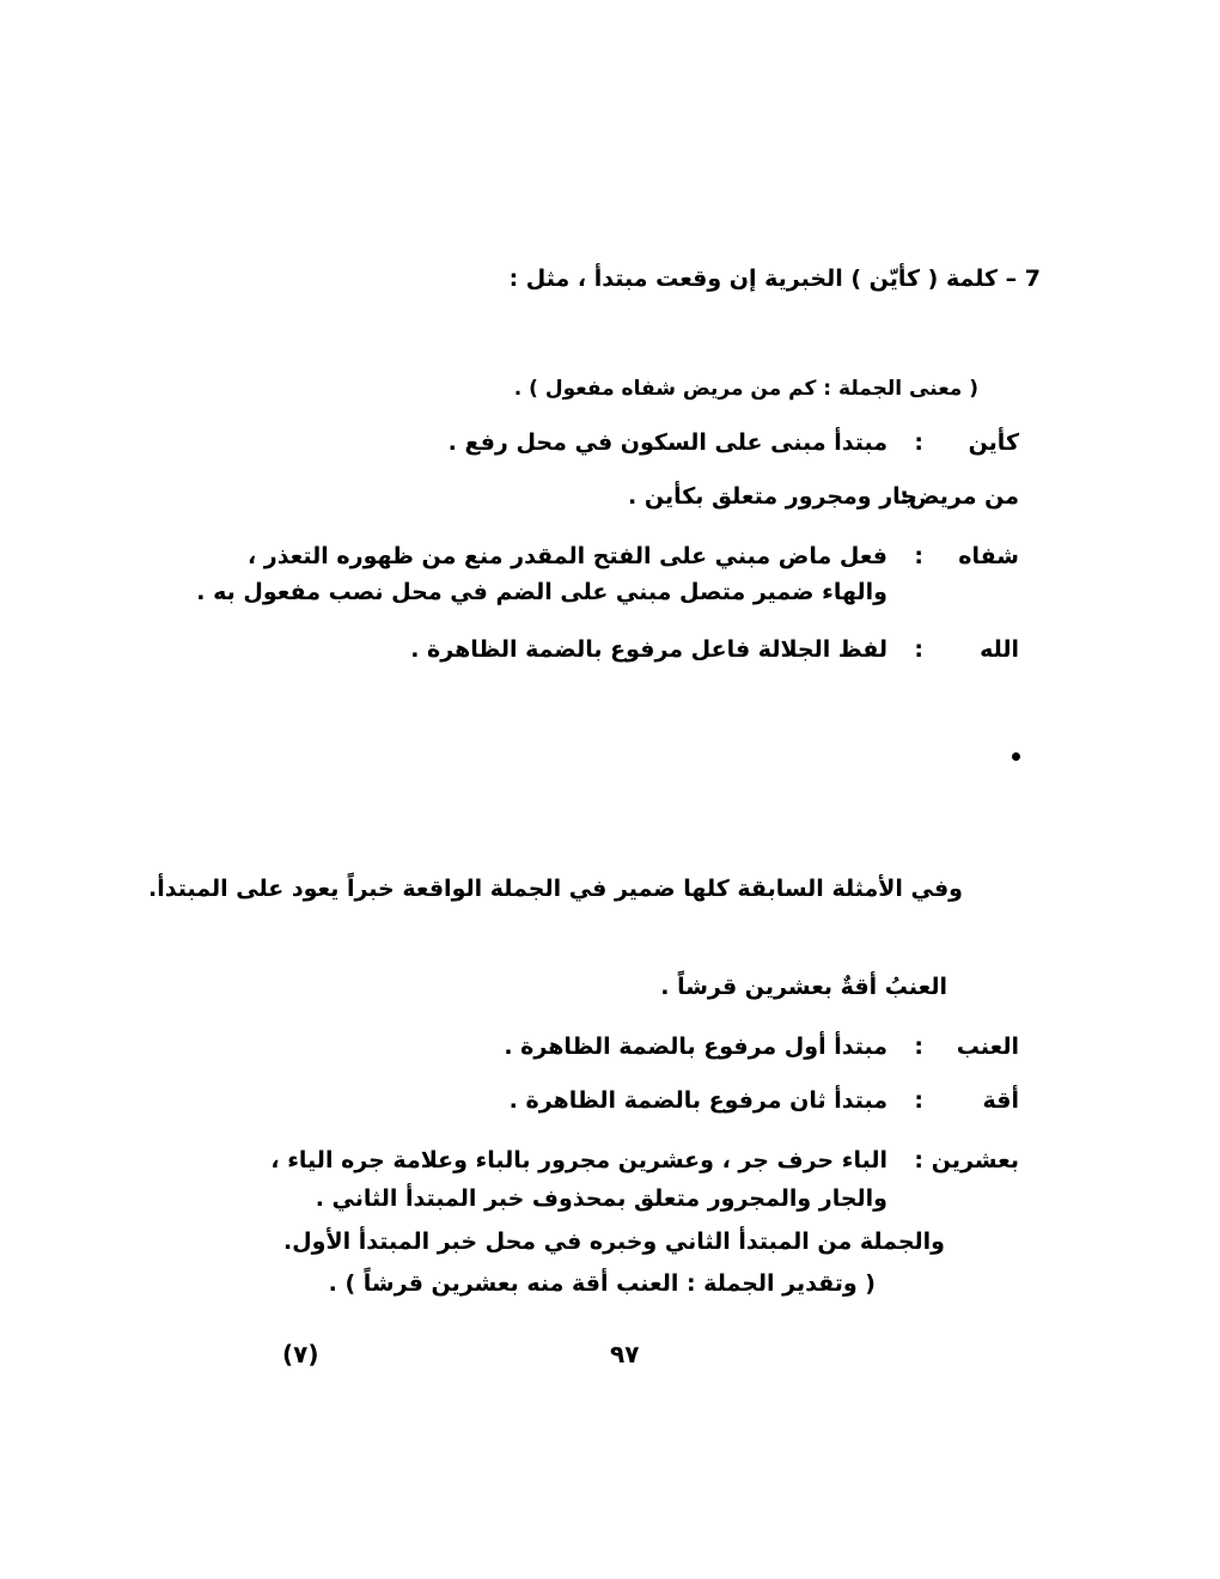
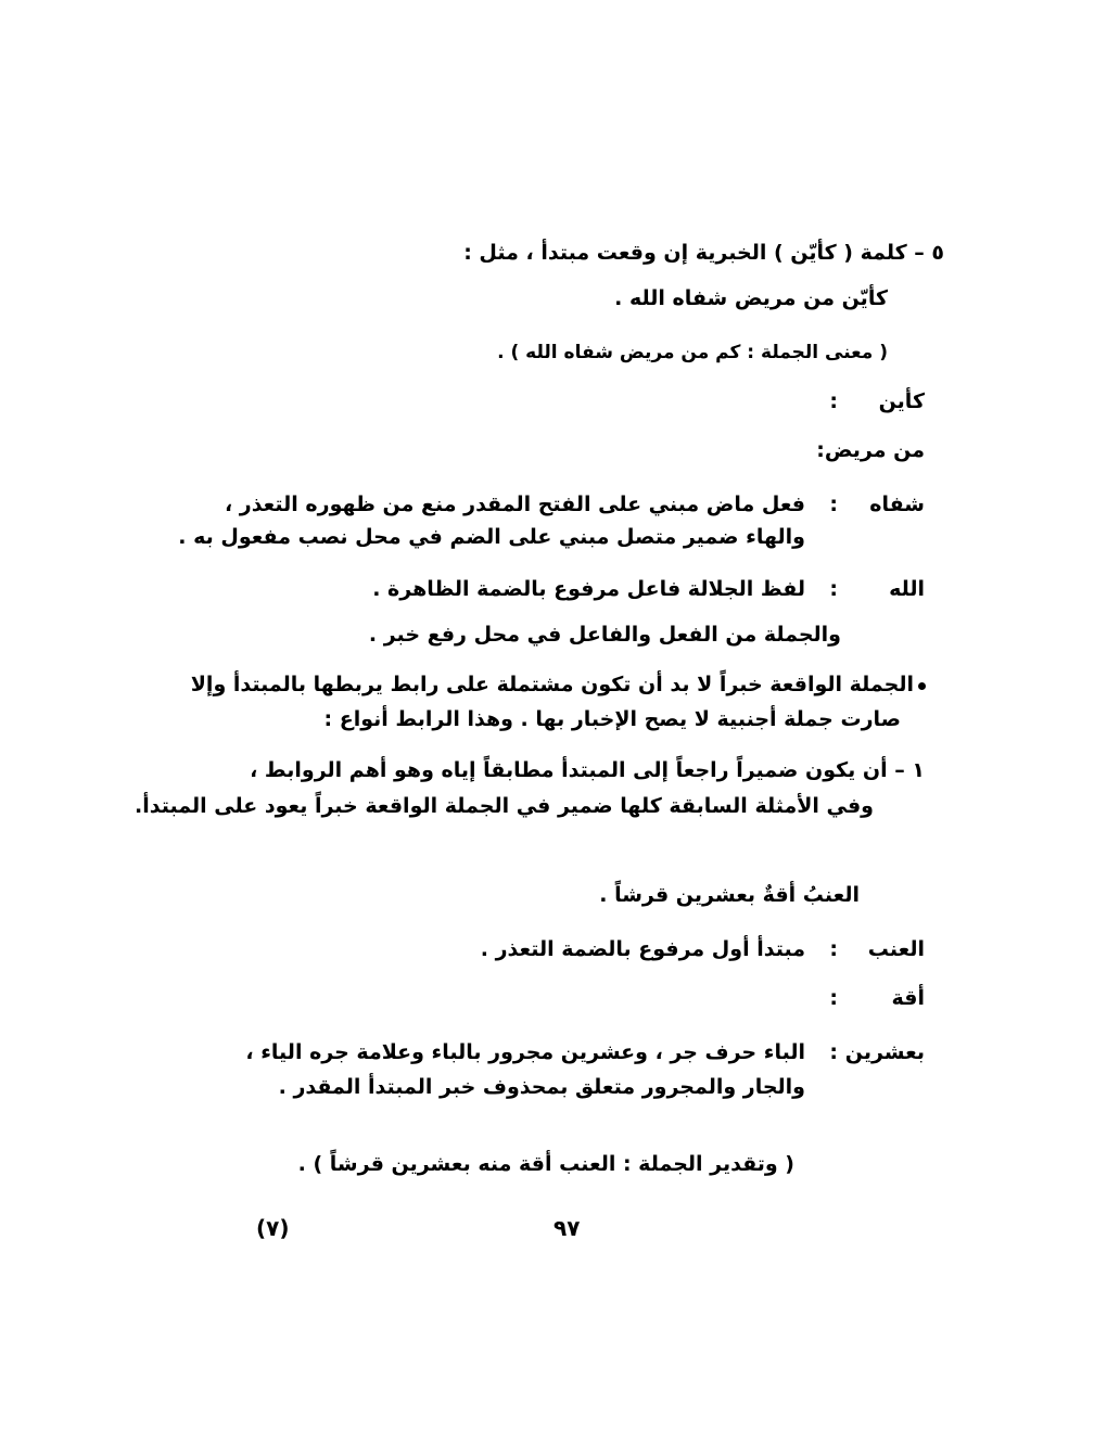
- 7 – كلمة ( كأيّن ) الخبرية إن وقعت مبتدأ ، مثل :
+ ٥ – كلمة ( كأيّن ) الخبرية إن وقعت مبتدأ ، مثل :
+ كأيّن من مريض شفاه الله .
- ( معنى الجملة : كم من مريض شفاه مفعول ) .
+ ( معنى الجملة : كم من مريض شفاه الله ) .
  كأين
  :
- مبتدأ مبنى على السكون في محل رفع .
  من مريض:
- جار ومجرور متعلق بكأين .
  شفاه
  :
  فعل ماض مبني على الفتح المقدر منع من ظهوره التعذر ،
  والهاء ضمير متصل مبني على الضم في محل نصب مفعول به .
  الله
  :
  لفظ الجلالة فاعل مرفوع بالضمة الظاهرة .
+ والجملة من الفعل والفاعل في محل رفع خبر .
+ الجملة الواقعة خبراً لا بد أن تكون مشتملة على رابط يربطها بالمبتدأ وإلا
+ صارت جملة أجنبية لا يصح الإخبار بها . وهذا الرابط أنواع :
+ ١ – أن يكون ضميراً راجعاً إلى المبتدأ مطابقاً إياه وهو أهم الروابط ،
  وفي الأمثلة السابقة كلها ضمير في الجملة الواقعة خبراً يعود على المبتدأ.
  العنبُ أقةٌ بعشرين قرشاً .
  العنب
  :
- مبتدأ أول مرفوع بالضمة الظاهرة .
+ مبتدأ أول مرفوع بالضمة التعذر .
  أقة
  :
- مبتدأ ثان مرفوع بالضمة الظاهرة .
  بعشرين
  :
  الباء حرف جر ، وعشرين مجرور بالباء وعلامة جره الياء ،
- والجار والمجرور متعلق بمحذوف خبر المبتدأ الثاني .
+ والجار والمجرور متعلق بمحذوف خبر المبتدأ المقدر .
- والجملة من المبتدأ الثاني وخبره في محل خبر المبتدأ الأول.
  ( وتقدير الجملة : العنب أقة منه بعشرين قرشاً ) .
  (٧)
  ٩٧
